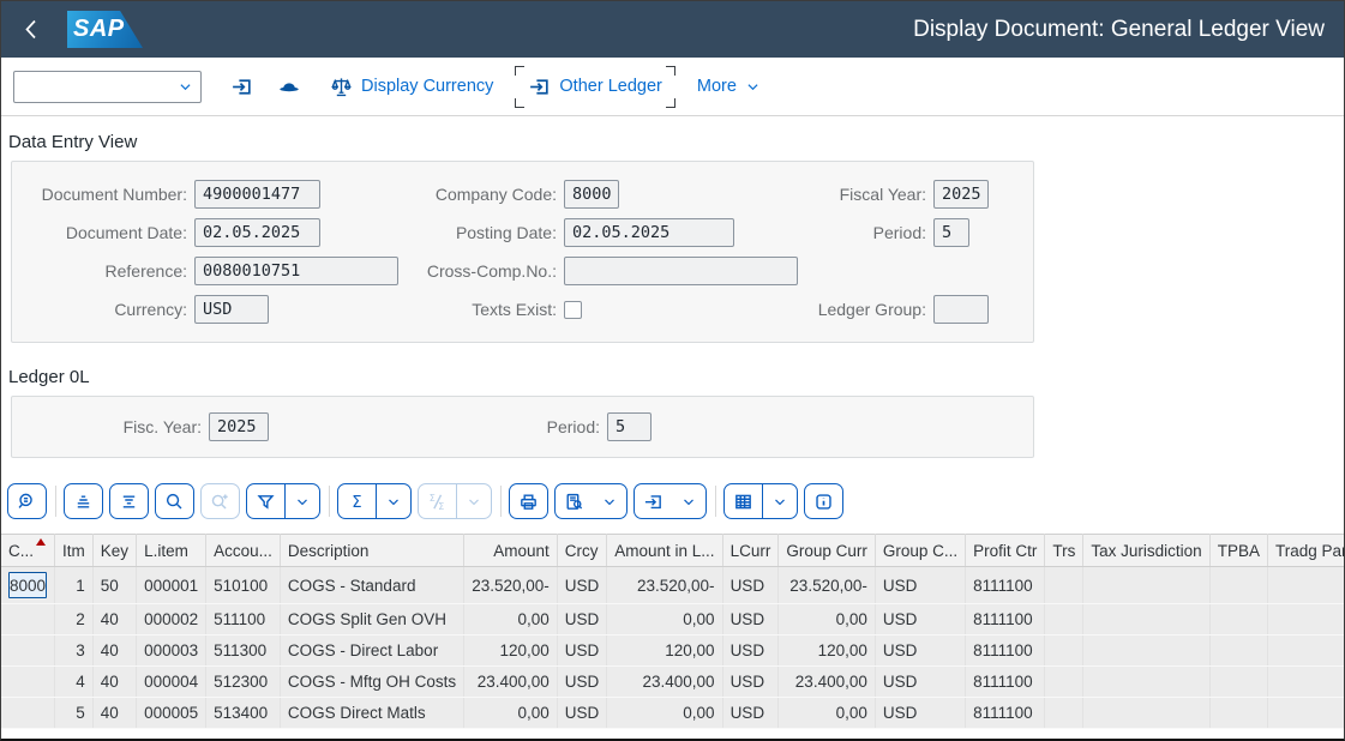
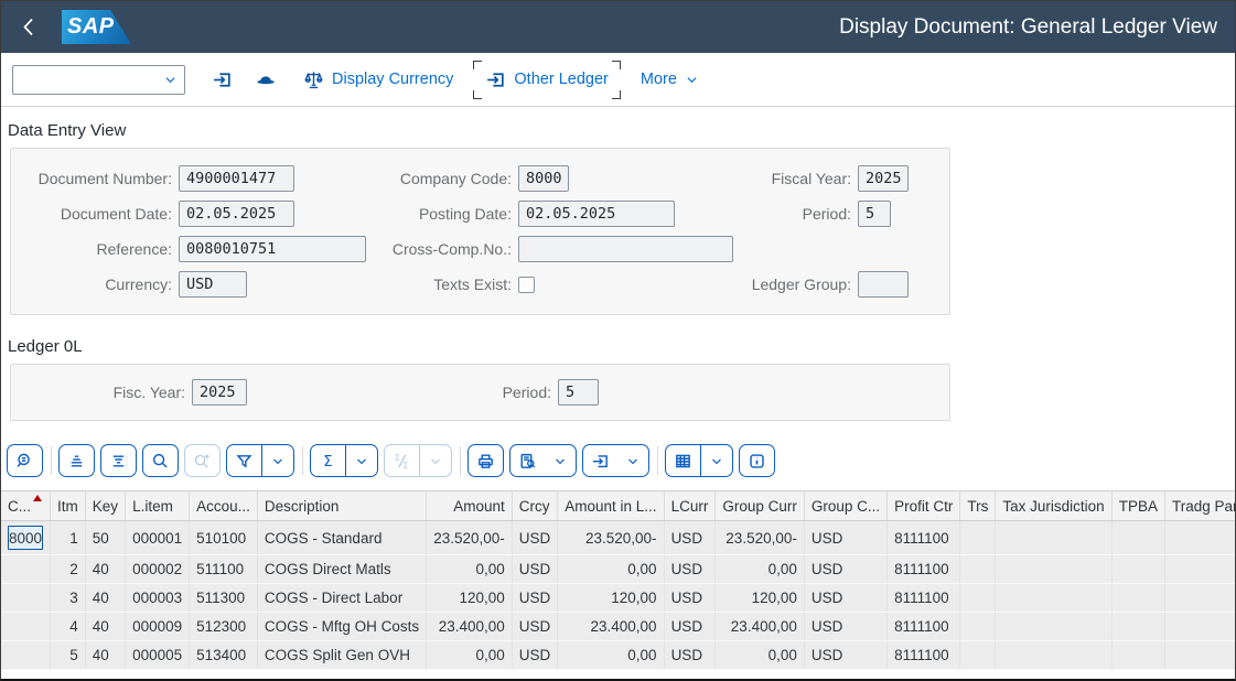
  SAP
  Display Document: General Ledger View
  Display Currency
  Other Ledger
  More
  Data Entry View
  Document Number:
  4900001477
  Company Code:
  8000
  Fiscal Year:
  2025
  Document Date:
  02.05.2025
  Posting Date:
  02.05.2025
  Period:
  5
  Reference:
  0080010751
  Cross-Comp.No.:
  Currency:
  USD
  Texts Exist:
  Ledger Group:
  Ledger 0L
  Fisc. Year:
  2025
  Period:
  5
  Σ
  Σ
  Σ
  C...	Itm	Key	L.item	Accou...	Description	Amount	Crcy	Amount in L...	LCurr	Group Curr	Group C...	Profit Ctr	Trs	Tax Jurisdiction	TPBA	Tradg Pa
  8000	1	50	000001	510100	COGS - Standard	23.520,00-	USD	23.520,00-	USD	23.520,00-	USD	8111100
- 	2	40	000002	511100	COGS Split Gen OVH	0,00	USD	0,00	USD	0,00	USD	8111100
+ 	2	40	000002	511100	COGS Direct Matls	0,00	USD	0,00	USD	0,00	USD	8111100
  	3	40	000003	511300	COGS - Direct Labor	120,00	USD	120,00	USD	120,00	USD	8111100
- 	4	40	000004	512300	COGS - Mftg OH Costs	23.400,00	USD	23.400,00	USD	23.400,00	USD	8111100
+ 	4	40	000009	512300	COGS - Mftg OH Costs	23.400,00	USD	23.400,00	USD	23.400,00	USD	8111100
- 	5	40	000005	513400	COGS Direct Matls	0,00	USD	0,00	USD	0,00	USD	8111100
+ 	5	40	000005	513400	COGS Split Gen OVH	0,00	USD	0,00	USD	0,00	USD	8111100
